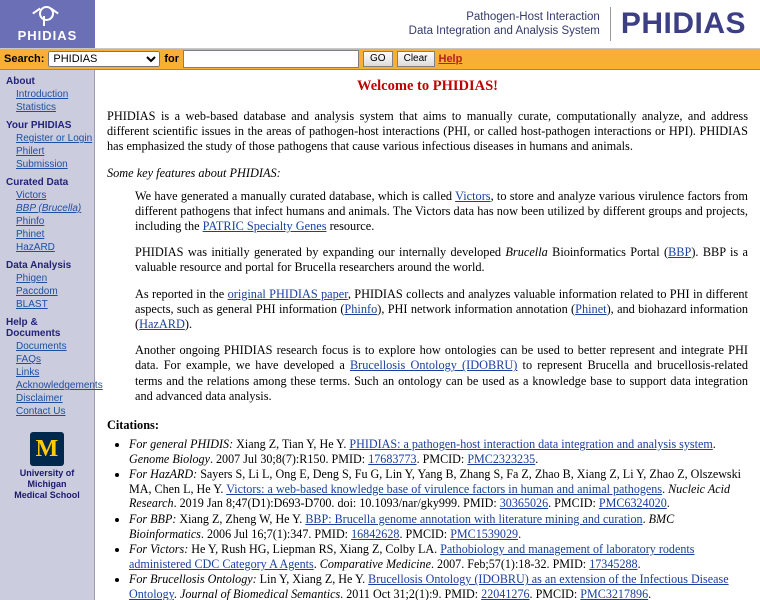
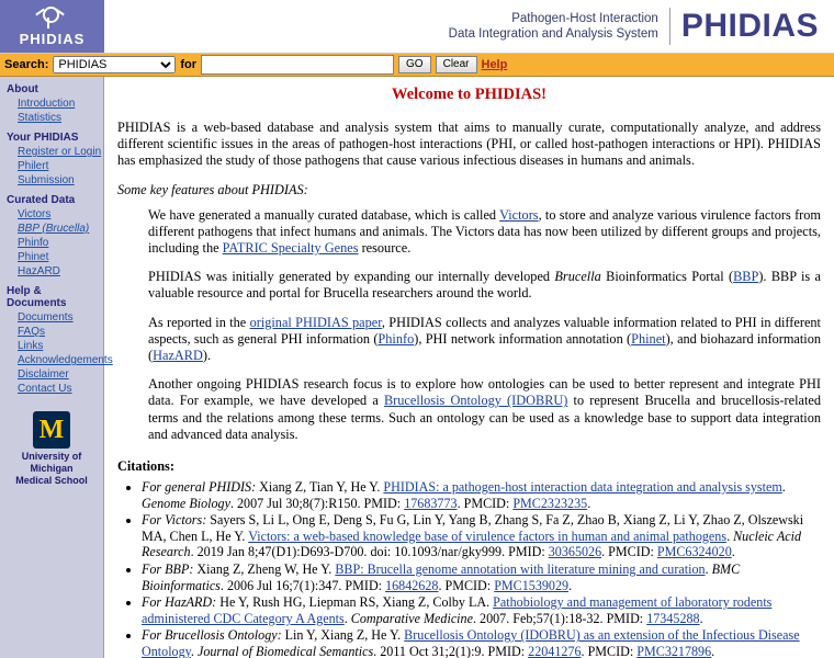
  PHIDIAS
  Pathogen-Host Interaction
  Data Integration and Analysis System
  PHIDIAS
  Search:
  PHIDIAS
  for
  GO
  Clear
  Help
  About
  Introduction
  Statistics
  Your PHIDIAS
  Register or Login
  Philert
  Submission
  Curated Data
  Victors
  BBP (Brucella)
  Phinfo
  Phinet
  HazARD
- Data Analysis
- Phigen
- Paccdom
- BLAST
  Help & Documents
  Documents
  FAQs
  Links
  Acknowledgements
  Disclaimer
  Contact Us
  M
  University of Michigan
  Medical School
  Welcome to PHIDIAS!
  PHIDIAS is a web-based database and analysis system that aims to manually curate, computationally analyze, and address different scientific issues in the areas of pathogen-host interactions (PHI, or called host-pathogen interactions or HPI). PHIDIAS has emphasized the study of those pathogens that cause various infectious diseases in humans and animals.
  Some key features about PHIDIAS:
  We have generated a manually curated database, which is called Victors, to store and analyze various virulence factors from different pathogens that infect humans and animals. The Victors data has now been utilized by different groups and projects, including the PATRIC Specialty Genes resource.
  PHIDIAS was initially generated by expanding our internally developed Brucella Bioinformatics Portal (BBP). BBP is a valuable resource and portal for Brucella researchers around the world.
  As reported in the original PHIDIAS paper, PHIDIAS collects and analyzes valuable information related to PHI in different aspects, such as general PHI information (Phinfo), PHI network information annotation (Phinet), and biohazard information (HazARD).
  Another ongoing PHIDIAS research focus is to explore how ontologies can be used to better represent and integrate PHI data. For example, we have developed a Brucellosis Ontology (IDOBRU) to represent Brucella and brucellosis-related terms and the relations among these terms. Such an ontology can be used as a knowledge base to support data integration and advanced data analysis.
  Citations:
  For general PHIDIS: Xiang Z, Tian Y, He Y. PHIDIAS: a pathogen-host interaction data integration and analysis system. Genome Biology. 2007 Jul 30;8(7):R150. PMID: 17683773. PMCID: PMC2323235.
- For HazARD: Sayers S, Li L, Ong E, Deng S, Fu G, Lin Y, Yang B, Zhang S, Fa Z, Zhao B, Xiang Z, Li Y, Zhao Z, Olszewski MA, Chen L, He Y. Victors: a web-based knowledge base of virulence factors in human and animal pathogens. Nucleic Acid Research. 2019 Jan 8;47(D1):D693-D700. doi: 10.1093/nar/gky999. PMID: 30365026. PMCID: PMC6324020.
+ For Victors: Sayers S, Li L, Ong E, Deng S, Fu G, Lin Y, Yang B, Zhang S, Fa Z, Zhao B, Xiang Z, Li Y, Zhao Z, Olszewski MA, Chen L, He Y. Victors: a web-based knowledge base of virulence factors in human and animal pathogens. Nucleic Acid Research. 2019 Jan 8;47(D1):D693-D700. doi: 10.1093/nar/gky999. PMID: 30365026. PMCID: PMC6324020.
  For BBP: Xiang Z, Zheng W, He Y. BBP: Brucella genome annotation with literature mining and curation. BMC Bioinformatics. 2006 Jul 16;7(1):347. PMID: 16842628. PMCID: PMC1539029.
- For Victors: He Y, Rush HG, Liepman RS, Xiang Z, Colby LA. Pathobiology and management of laboratory rodents administered CDC Category A Agents. Comparative Medicine. 2007. Feb;57(1):18-32. PMID: 17345288.
+ For HazARD: He Y, Rush HG, Liepman RS, Xiang Z, Colby LA. Pathobiology and management of laboratory rodents administered CDC Category A Agents. Comparative Medicine. 2007. Feb;57(1):18-32. PMID: 17345288.
  For Brucellosis Ontology: Lin Y, Xiang Z, He Y. Brucellosis Ontology (IDOBRU) as an extension of the Infectious Disease Ontology. Journal of Biomedical Semantics. 2011 Oct 31;2(1):9. PMID: 22041276. PMCID: PMC3217896.
